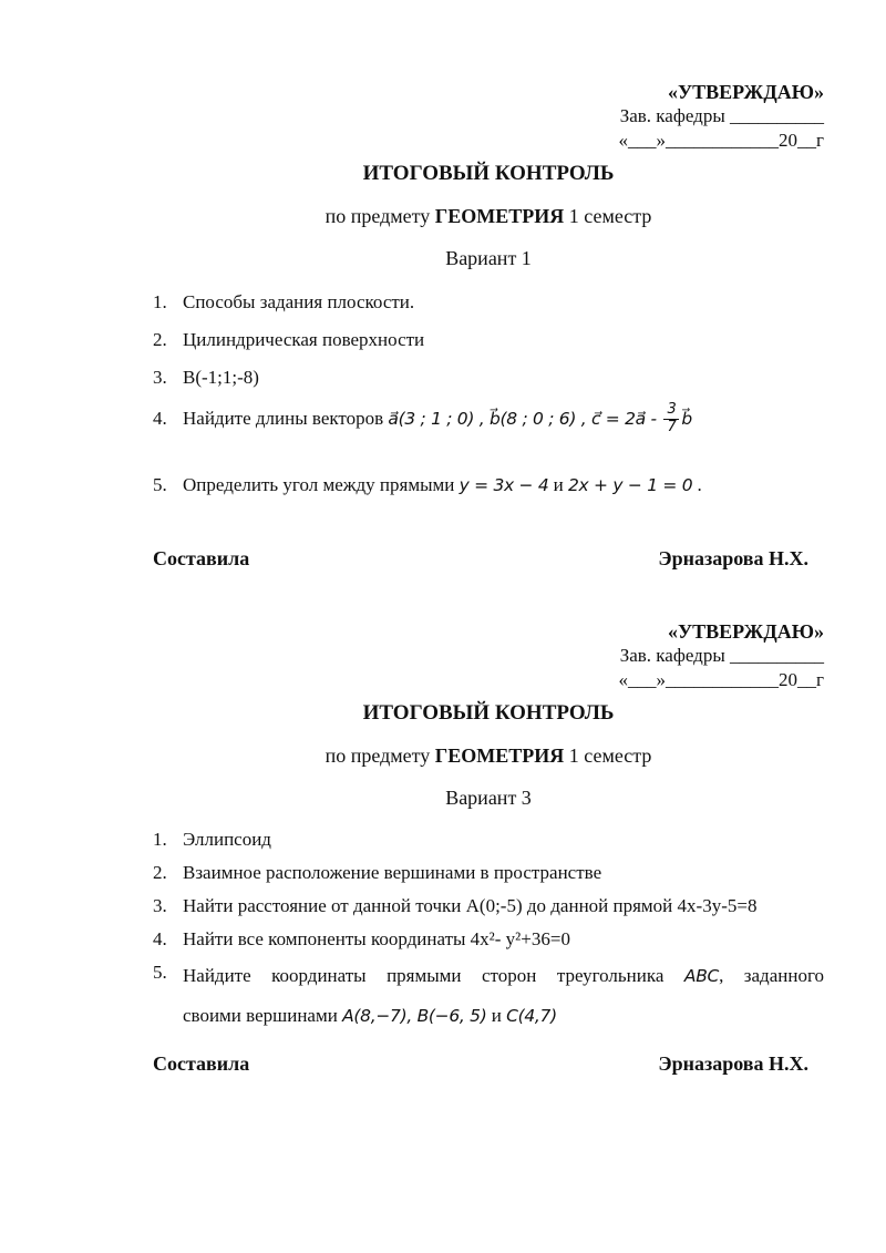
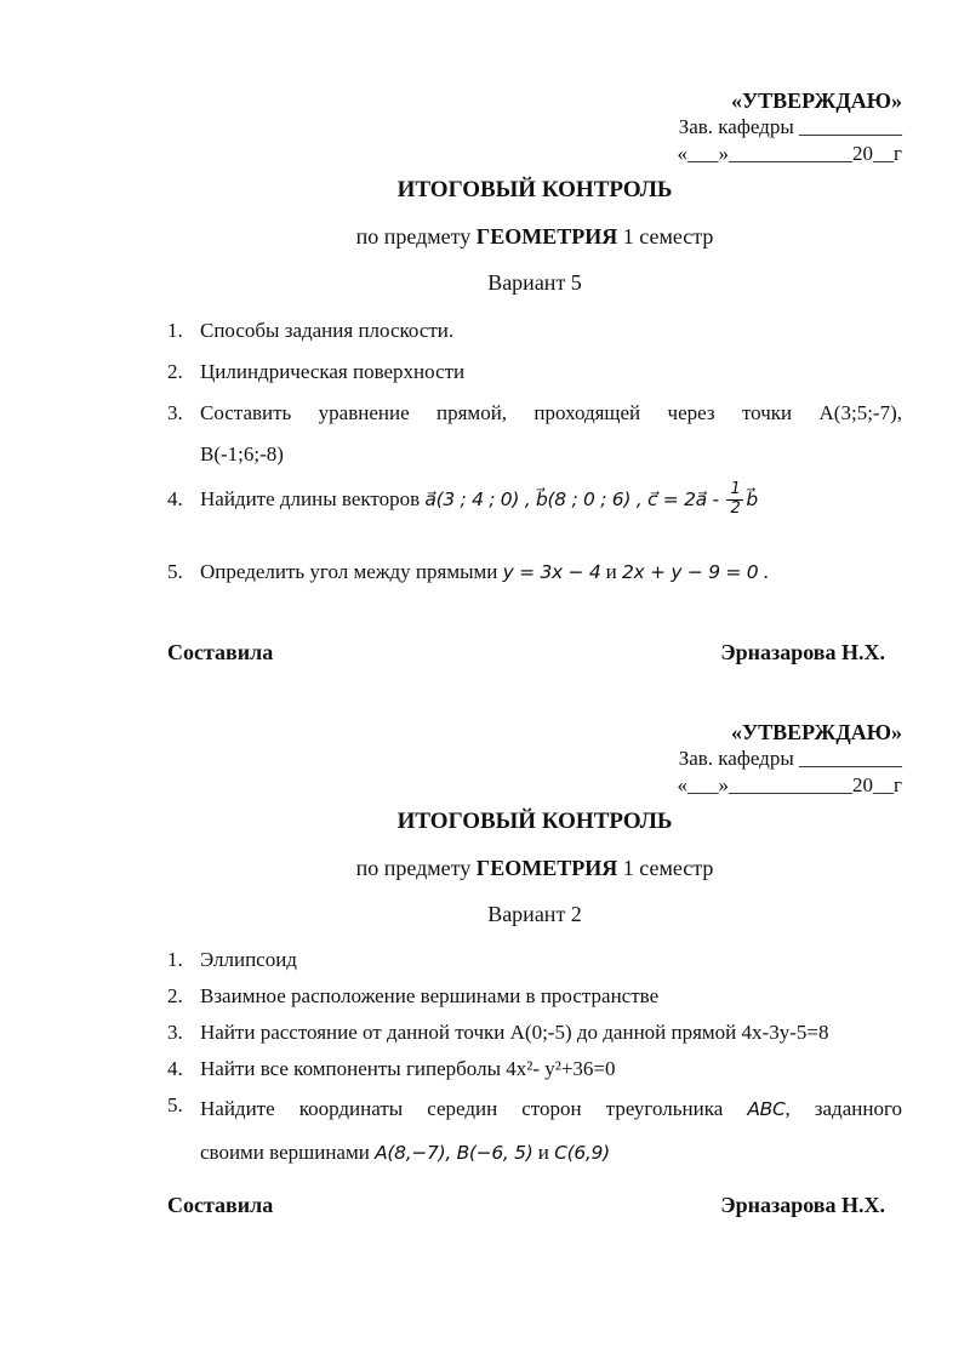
  «УТВЕРЖДАЮ»
  Зав. кафедры __________
  «___»____________20__г
  ИТОГОВЫЙ КОНТРОЛЬ
  по предмету ГЕОМЕТРИЯ 1 семестр
- Вариант 1
+ Вариант 5
  1.
  Способы задания плоскости.
  2.
  Цилиндрическая поверхности
  3.
+ Составить уравнение прямой, проходящей через точки А(3;5;-7),
- В(-1;1;-8)
+ В(-1;6;-8)
  4.
- Найдите длины векторов a⃗(3 ; 1 ; 0) , b⃗(8 ; 0 ; 6) , c⃗ = 2a⃗ -
+ Найдите длины векторов a⃗(3 ; 4 ; 0) , b⃗(8 ; 0 ; 6) , c⃗ = 2a⃗ -
- 3
+ 1
- 7
+ 2
  b⃗
  5.
- Определить угол между прямыми y = 3x − 4 и 2x + y − 1 = 0 .
+ Определить угол между прямыми y = 3x − 4 и 2x + y − 9 = 0 .
  Составила
  Эрназарова Н.Х.
  «УТВЕРЖДАЮ»
  Зав. кафедры __________
  «___»____________20__г
  ИТОГОВЫЙ КОНТРОЛЬ
  по предмету ГЕОМЕТРИЯ 1 семестр
- Вариант 3
+ Вариант 2
  1.
  Эллипсоид
  2.
  Взаимное расположение вершинами в пространстве
  3.
  Найти расстояние от данной точки А(0;-5) до данной прямой 4x-3y-5=8
  4.
- Найти все компоненты координаты 4x²- y²+36=0
+ Найти все компоненты гиперболы 4x²- y²+36=0
  5.
- Найдите координаты прямыми сторон треугольника ABC, заданного
+ Найдите координаты середин сторон треугольника ABC, заданного
- своими вершинами A(8,−7), B(−6, 5) и C(4,7)
+ своими вершинами A(8,−7), B(−6, 5) и C(6,9)
  Составила
  Эрназарова Н.Х.
